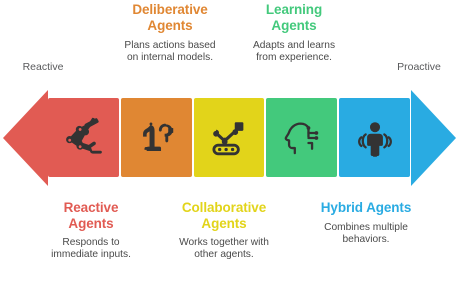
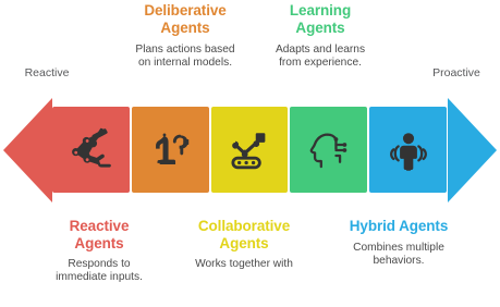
  Reactive
  Proactive
  Deliberative
  Agents
  Plans actions based
  on internal models.
  Learning
  Agents
  Adapts and learns
  from experience.
  Reactive
  Agents
  Responds to
  immediate inputs.
  Collaborative
  Agents
  Works together with
- other agents.
  Hybrid Agents
  Combines multiple
  behaviors.
